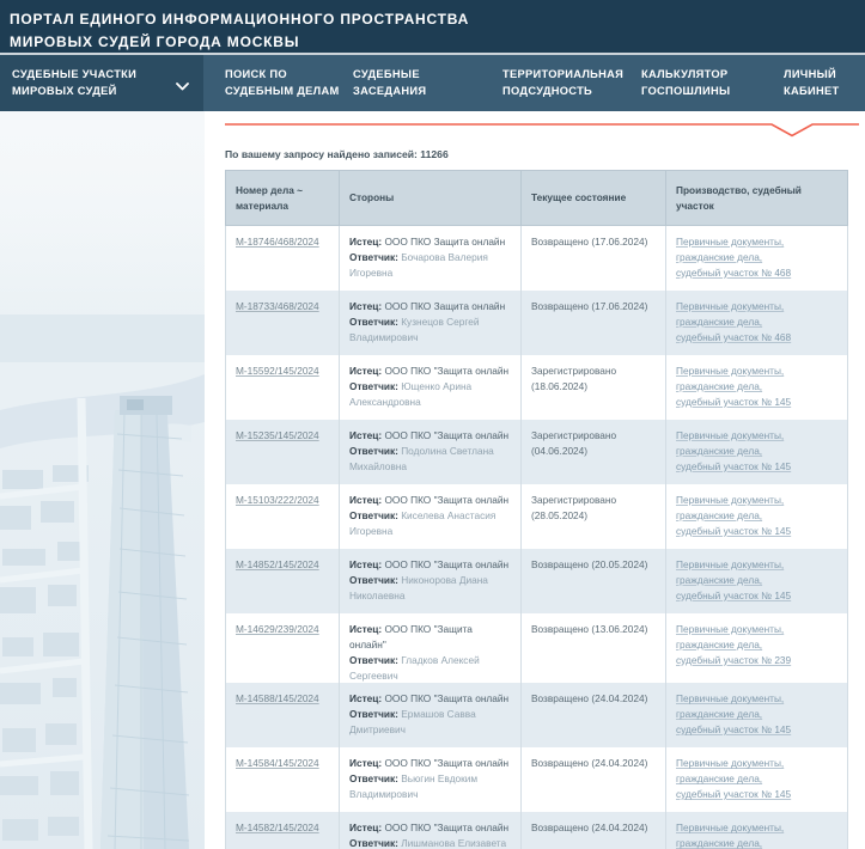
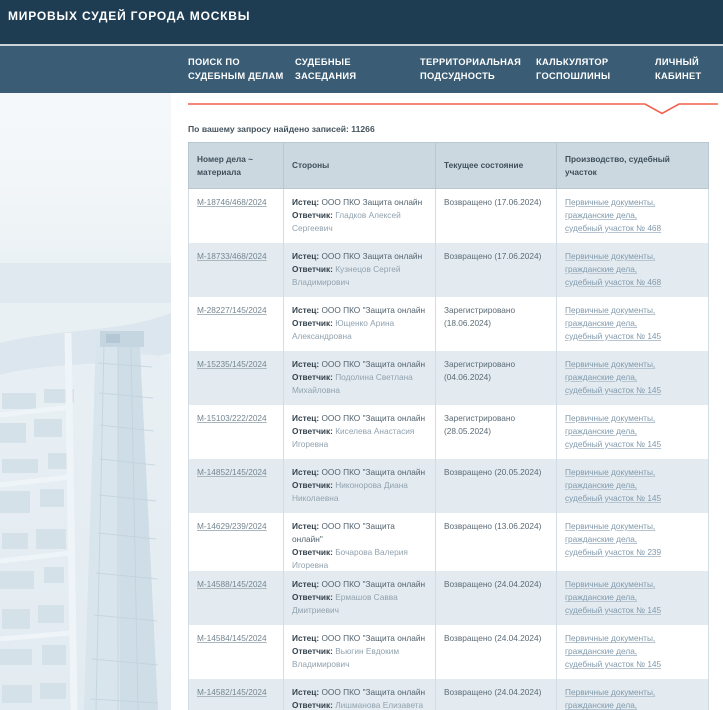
- ПОРТАЛ ЕДИНОГО ИНФОРМАЦИОННОГО ПРОСТРАНСТВА
  МИРОВЫХ СУДЕЙ ГОРОДА МОСКВЫ
- СУДЕБНЫЕ УЧАСТКИ МИРОВЫХ СУДЕЙ
  ПОИСК ПО СУДЕБНЫМ ДЕЛАМ
  СУДЕБНЫЕ ЗАСЕДАНИЯ
  ТЕРРИТОРИАЛЬНАЯ ПОДСУДНОСТЬ
  КАЛЬКУЛЯТОР ГОСПОШЛИНЫ
  ЛИЧНЫЙ КАБИНЕТ
  По вашему запросу найдено записей: 11266
  Номер дела ~ материала	Стороны	Текущее состояние	Производство, судебный участок
- М-18746/468/2024	Истец: ООО ПКО Защита онлайнОтветчик: Бочарова Валерия Игоревна	Возвращено (17.06.2024)	Первичные документы, гражданские дела, судебный участок № 468
+ М-18746/468/2024	Истец: ООО ПКО Защита онлайнОтветчик: Гладков Алексей Сергеевич	Возвращено (17.06.2024)	Первичные документы, гражданские дела, судебный участок № 468
  М-18733/468/2024	Истец: ООО ПКО Защита онлайнОтветчик: Кузнецов Сергей Владимирович	Возвращено (17.06.2024)	Первичные документы, гражданские дела, судебный участок № 468
- М-15592/145/2024	Истец: ООО ПКО "Защита онлайнОтветчик: Ющенко Арина Александровна	Зарегистрировано (18.06.2024)	Первичные документы, гражданские дела, судебный участок № 145
+ М-28227/145/2024	Истец: ООО ПКО "Защита онлайнОтветчик: Ющенко Арина Александровна	Зарегистрировано (18.06.2024)	Первичные документы, гражданские дела, судебный участок № 145
  М-15235/145/2024	Истец: ООО ПКО "Защита онлайнОтветчик: Подолина Светлана Михайловна	Зарегистрировано (04.06.2024)	Первичные документы, гражданские дела, судебный участок № 145
  М-15103/222/2024	Истец: ООО ПКО "Защита онлайнОтветчик: Киселева Анастасия Игоревна	Зарегистрировано (28.05.2024)	Первичные документы, гражданские дела, судебный участок № 145
  М-14852/145/2024	Истец: ООО ПКО "Защита онлайнОтветчик: Никонорова Диана Николаевна	Возвращено (20.05.2024)	Первичные документы, гражданские дела, судебный участок № 145
- М-14629/239/2024	Истец: ООО ПКО "Защита онлайн"Ответчик: Гладков Алексей Сергеевич	Возвращено (13.06.2024)	Первичные документы, гражданские дела, судебный участок № 239
+ М-14629/239/2024	Истец: ООО ПКО "Защита онлайн"Ответчик: Бочарова Валерия Игоревна	Возвращено (13.06.2024)	Первичные документы, гражданские дела, судебный участок № 239
  М-14588/145/2024	Истец: ООО ПКО "Защита онлайнОтветчик: Ермашов Савва Дмитриевич	Возвращено (24.04.2024)	Первичные документы, гражданские дела, судебный участок № 145
  М-14584/145/2024	Истец: ООО ПКО "Защита онлайнОтветчик: Вьюгин Евдоким Владимирович	Возвращено (24.04.2024)	Первичные документы, гражданские дела, судебный участок № 145
  М-14582/145/2024	Истец: ООО ПКО "Защита онлайнОтветчик: Лишманова Елизавета	Возвращено (24.04.2024)	Первичные документы, гражданские дела,
